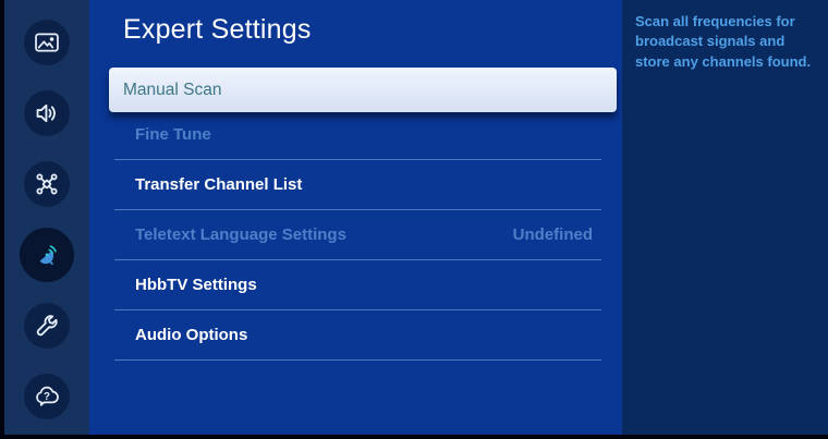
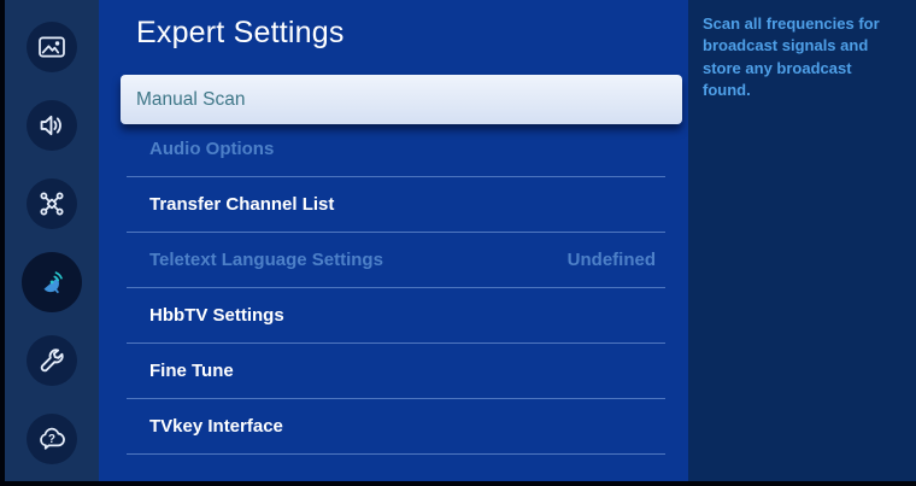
  ?
  Expert Settings
  Manual Scan
- Fine Tune
+ Audio Options
  Transfer Channel List
  Teletext Language Settings
  Undefined
  HbbTV Settings
- Audio Options
+ Fine Tune
+ TVkey Interface
- Scan all frequencies for broadcast signals and store any channels found.
+ Scan all frequencies for broadcast signals and store any broadcast found.
